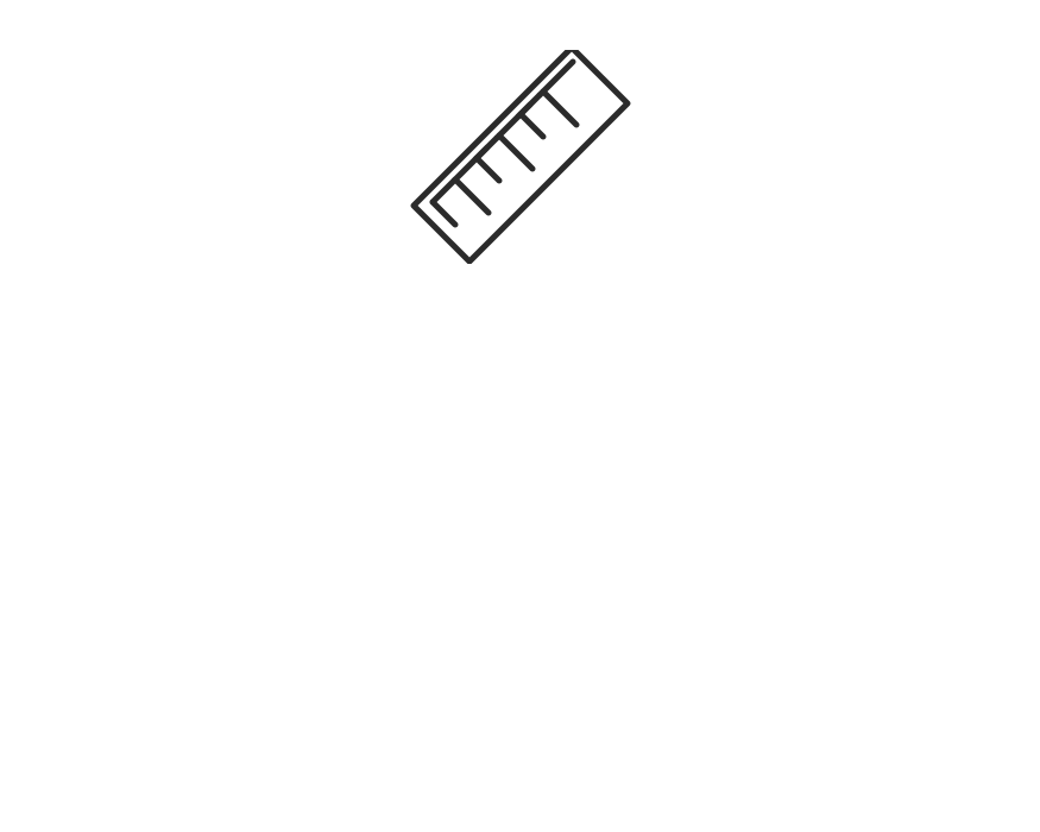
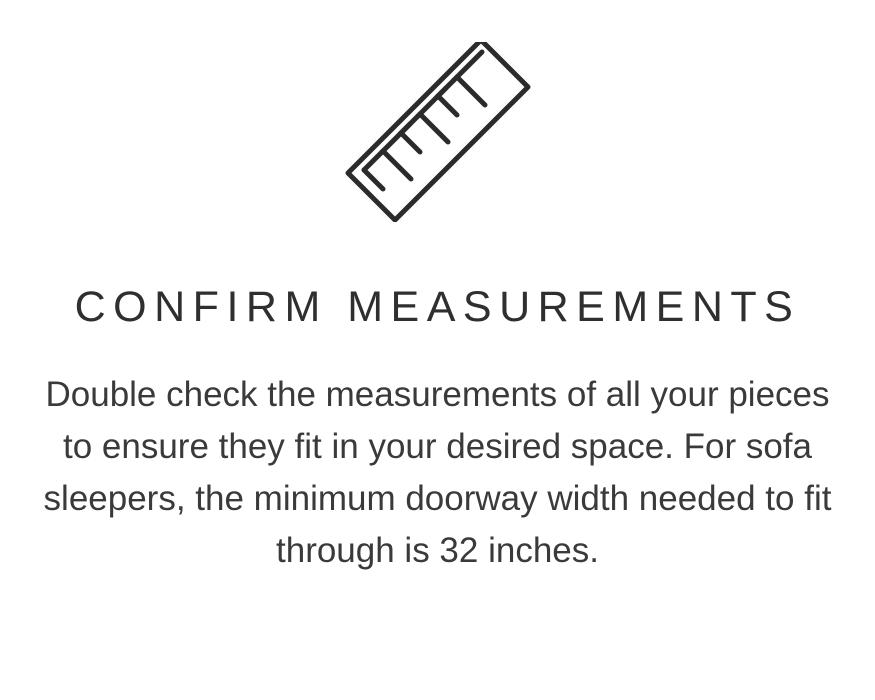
+ CONFIRM MEASUREMENTS
+ Double check the measurements of all your pieces to ensure they fit in your desired space. For sofa sleepers, the minimum doorway width needed to fit through is 32 inches.
